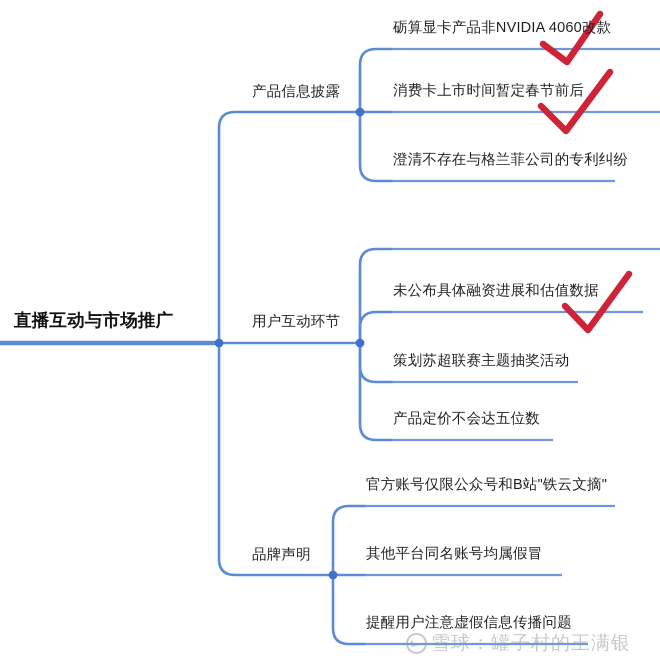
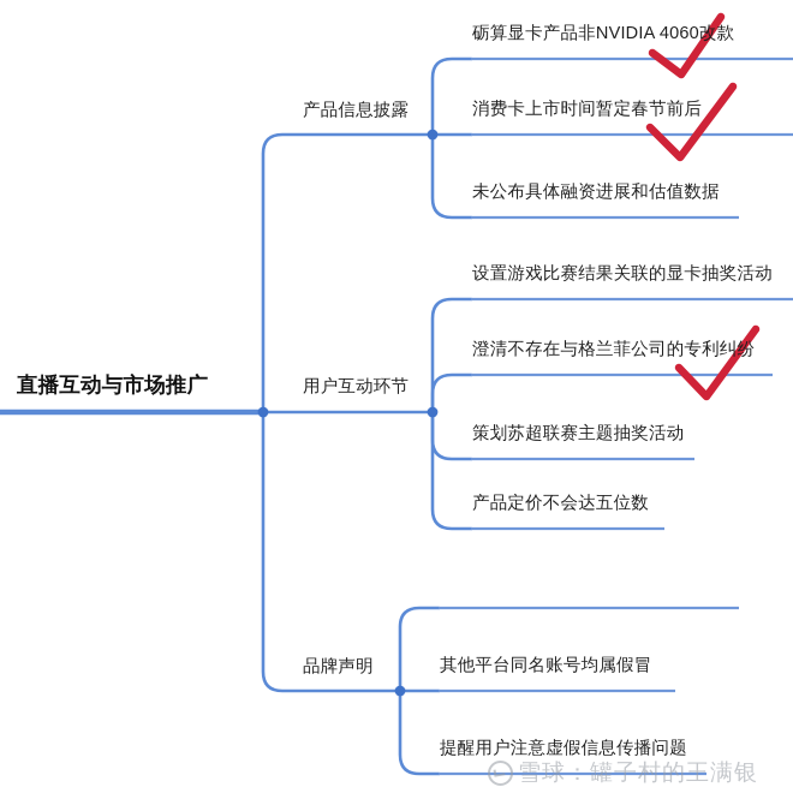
  直播互动与市场推广
  产品信息披露
  用户互动环节
  品牌声明
  砺算显卡产品非NVIDIA 4060改款
  消费卡上市时间暂定春节前后
- 澄清不存在与格兰菲公司的专利纠纷
+ 未公布具体融资进展和估值数据
+ 设置游戏比赛结果关联的显卡抽奖活动
- 未公布具体融资进展和估值数据
+ 澄清不存在与格兰菲公司的专利纠纷
  策划苏超联赛主题抽奖活动
  产品定价不会达五位数
- 官方账号仅限公众号和B站"铁云文摘"
  其他平台同名账号均属假冒
  提醒用户注意虚假信息传播问题
  雪球：罐子村的王满银
